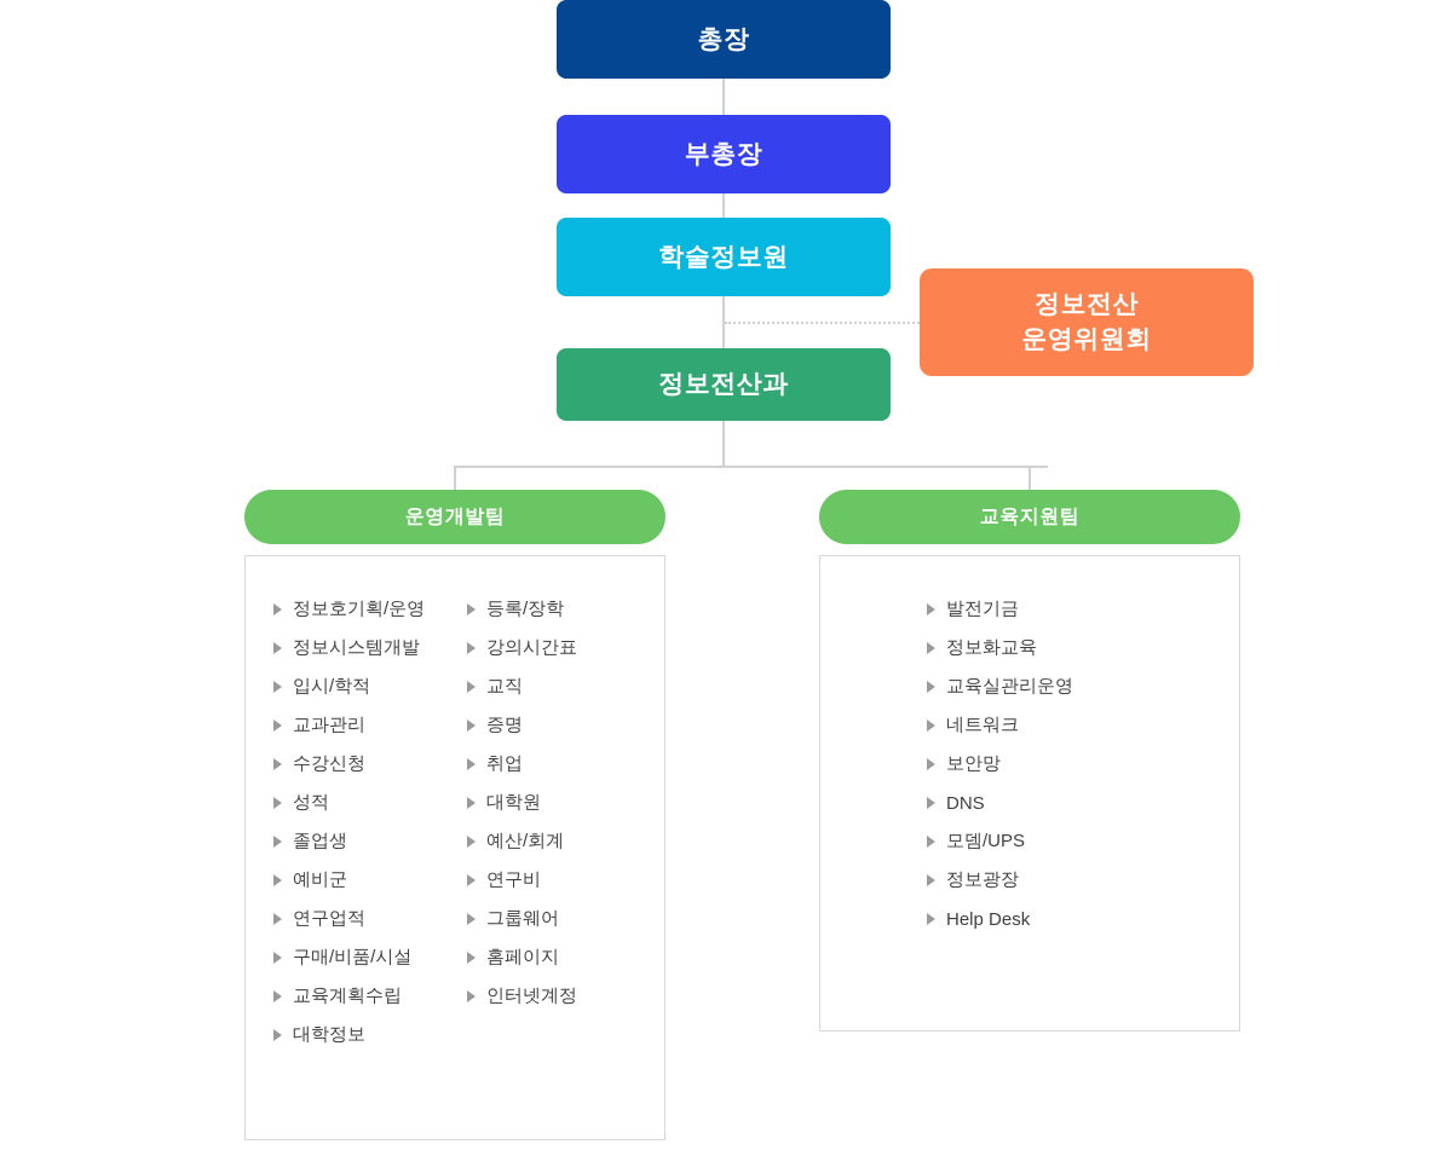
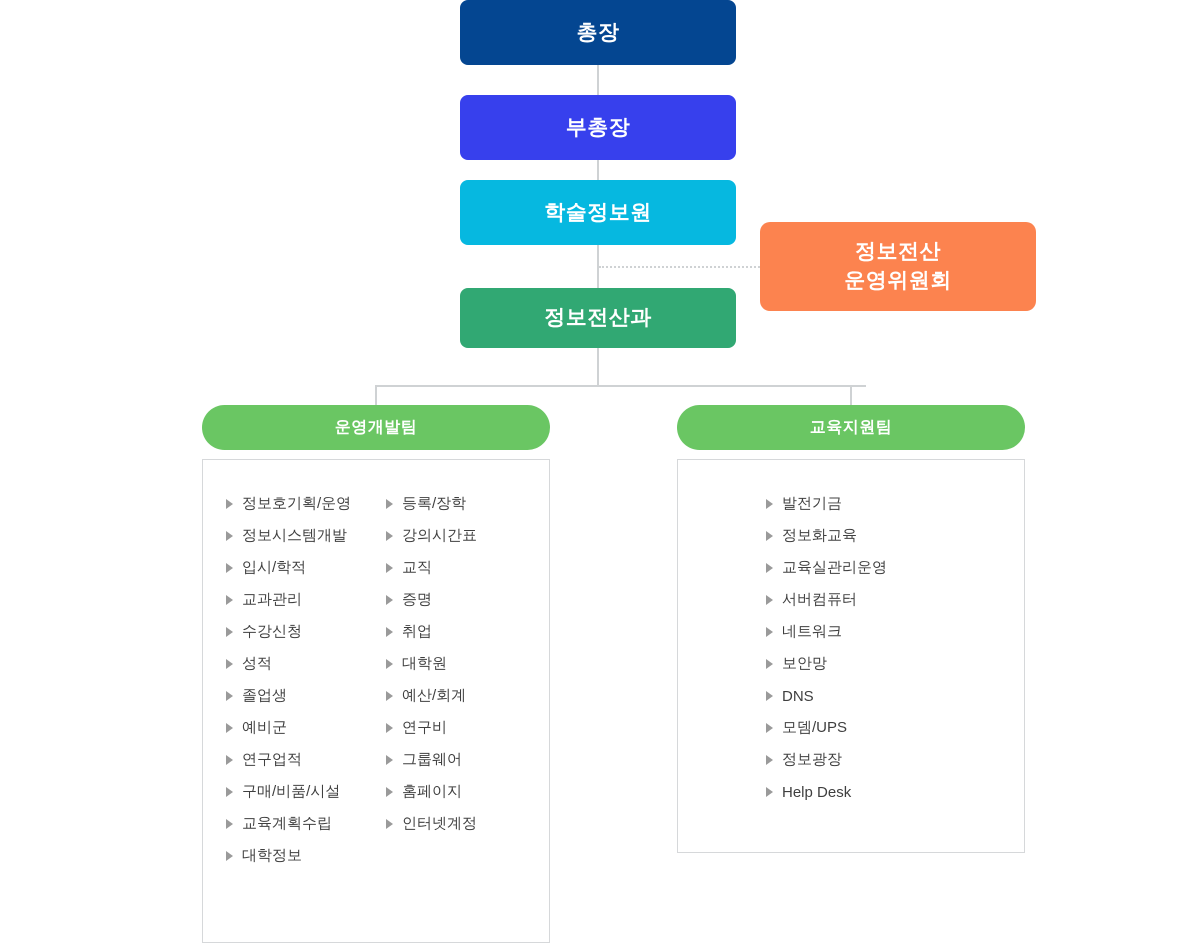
  총장
  부총장
  학술정보원
  정보전산과
  정보전산
  운영위원회
  운영개발팀
  정보호기획/운영
  정보시스템개발
  입시/학적
  교과관리
  수강신청
  성적
  졸업생
  예비군
  연구업적
  구매/비품/시설
  교육계획수립
  대학정보
  등록/장학
  강의시간표
  교직
  증명
  취업
  대학원
  예산/회계
  연구비
  그룹웨어
  홈페이지
  인터넷계정
  교육지원팀
  발전기금
  정보화교육
  교육실관리운영
+ 서버컴퓨터
  네트워크
  보안망
  DNS
  모뎀/UPS
  정보광장
  Help Desk
